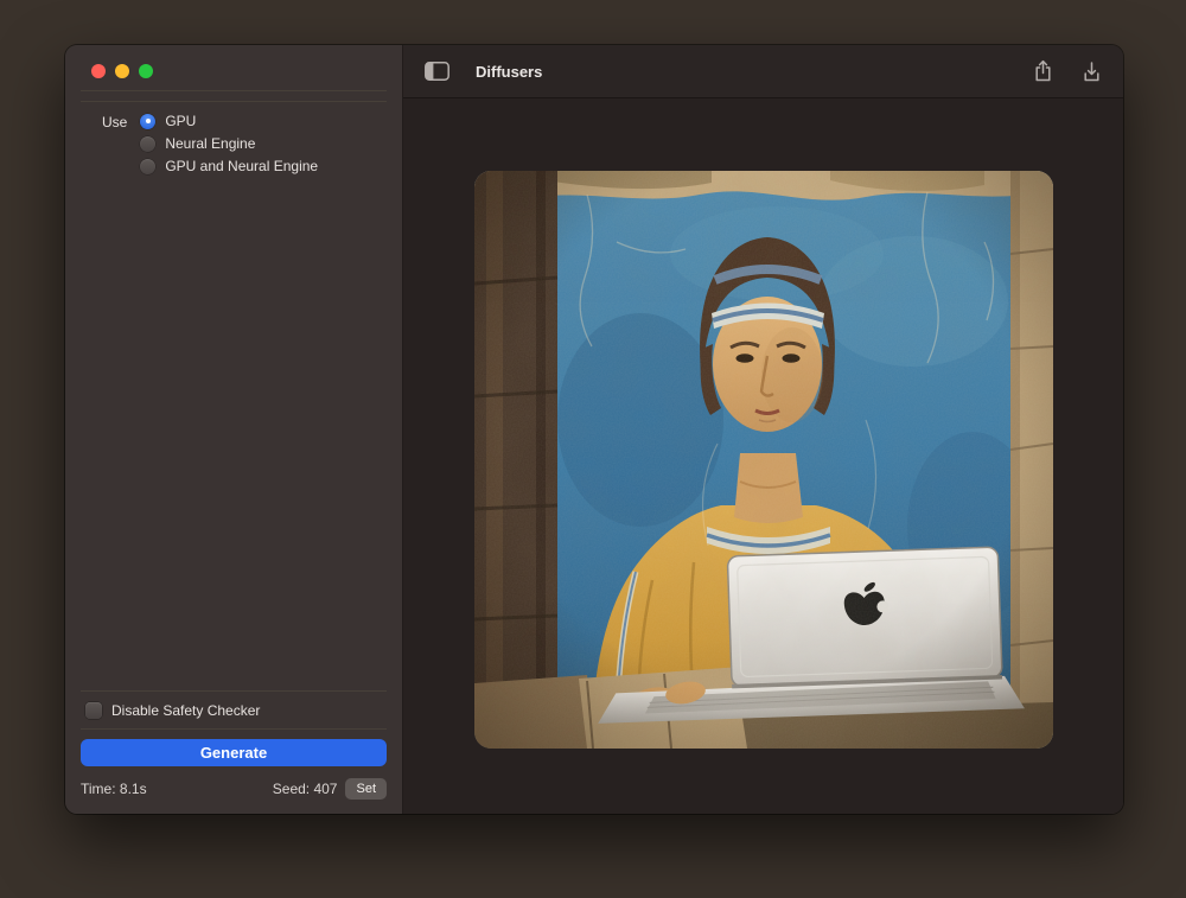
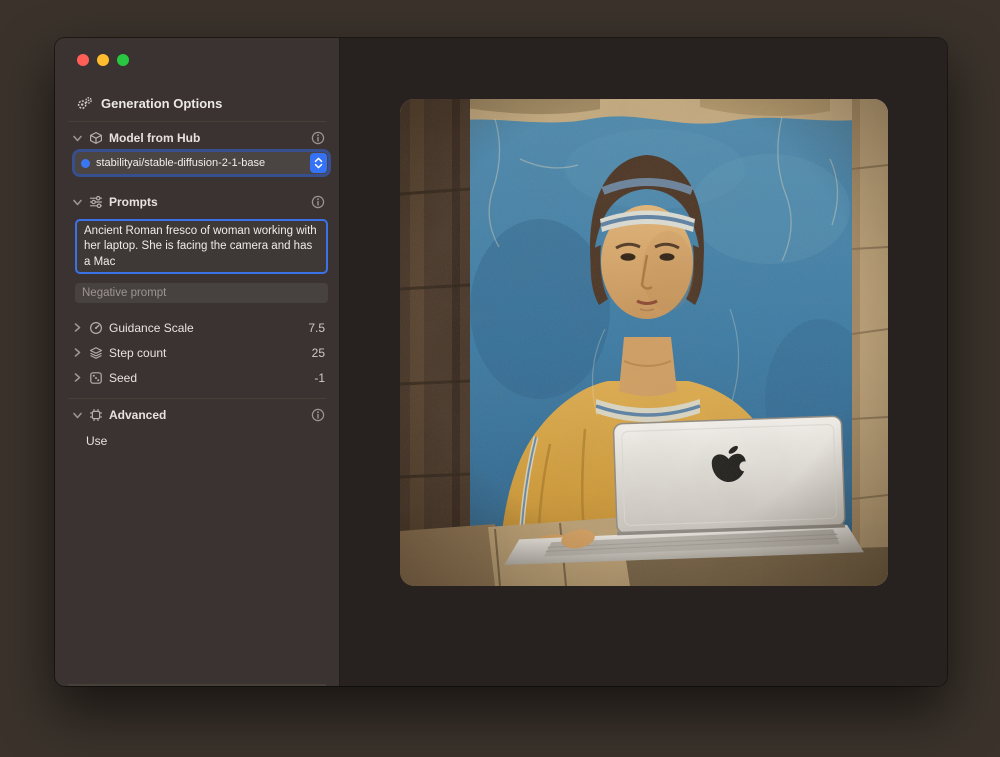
+ Generation Options
+ Model from Hub
+ stabilityai/stable-diffusion-2-1-base
+ Prompts
+ Ancient Roman fresco of woman working with her laptop. She is facing the camera and has a Mac
+ Negative prompt
+ Guidance Scale
+ 7.5
+ Step count
+ 25
+ Seed
+ -1
+ Advanced
  Use
- GPU
- Neural Engine
- GPU and Neural Engine
- Disable Safety Checker
- Generate
- Time: 8.1s
- Seed: 407
- Set
- Diffusers
